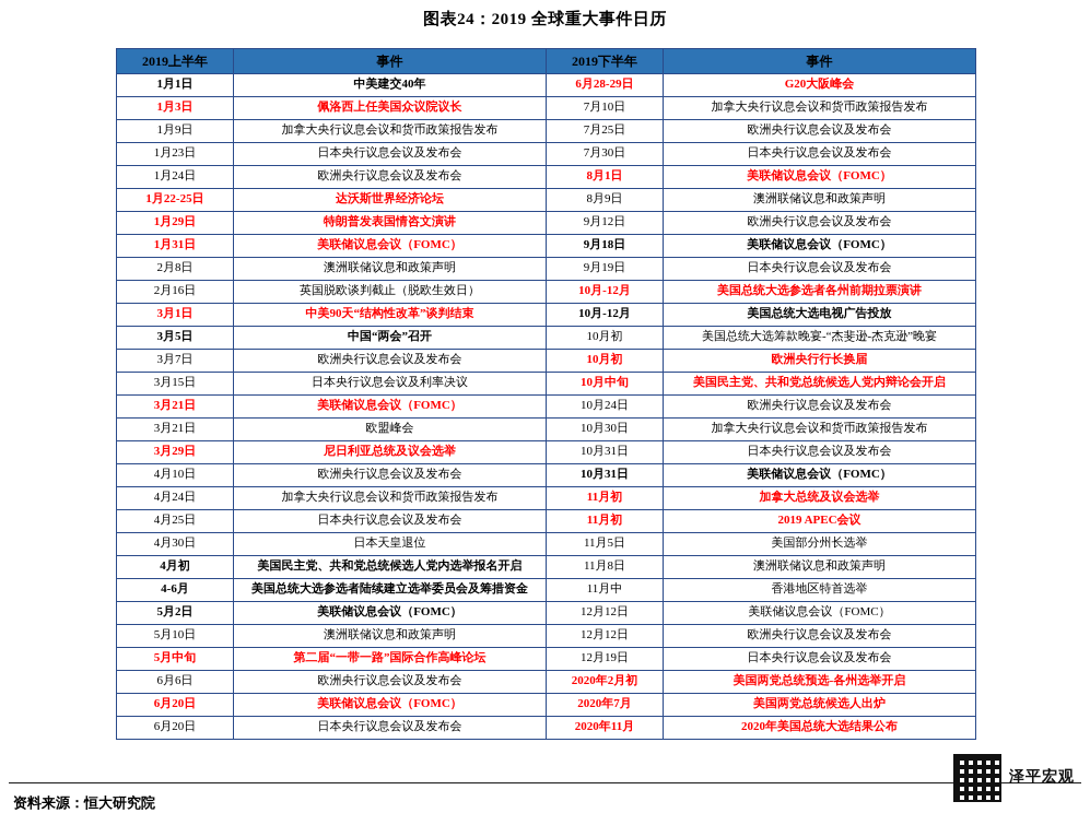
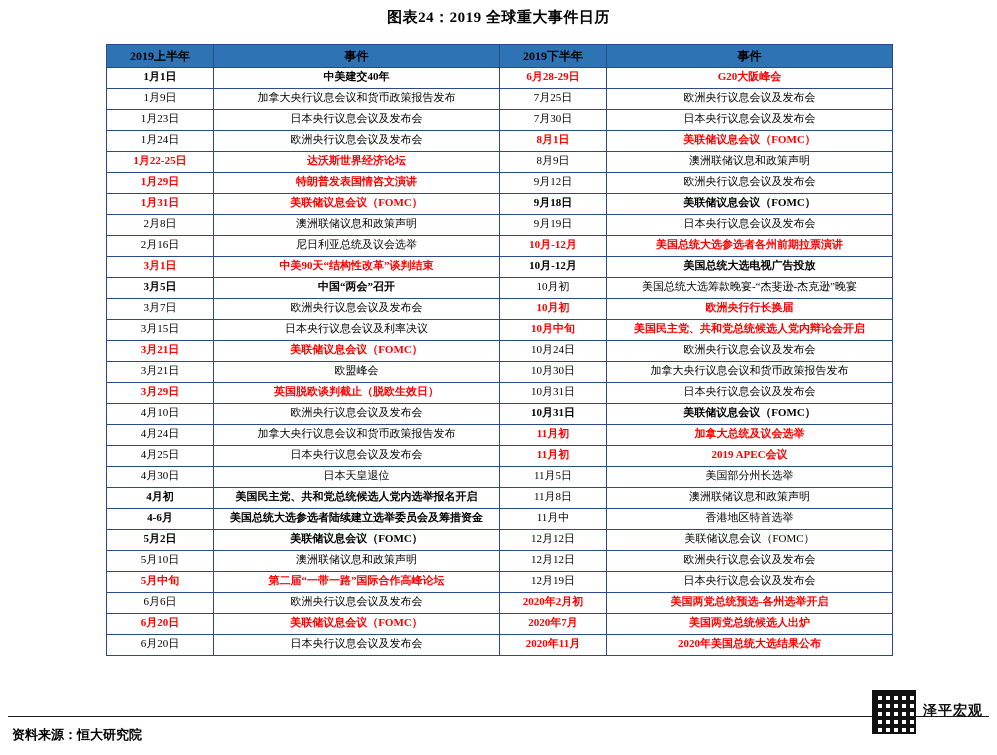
  图表24：2019 全球重大事件日历
  2019上半年	事件	2019下半年	事件
  1月1日	中美建交40年	6月28-29日	G20大阪峰会
- 1月3日	佩洛西上任美国众议院议长	7月10日	加拿大央行议息会议和货币政策报告发布
  1月9日	加拿大央行议息会议和货币政策报告发布	7月25日	欧洲央行议息会议及发布会
  1月23日	日本央行议息会议及发布会	7月30日	日本央行议息会议及发布会
  1月24日	欧洲央行议息会议及发布会	8月1日	美联储议息会议（FOMC）
  1月22-25日	达沃斯世界经济论坛	8月9日	澳洲联储议息和政策声明
  1月29日	特朗普发表国情咨文演讲	9月12日	欧洲央行议息会议及发布会
  1月31日	美联储议息会议（FOMC）	9月18日	美联储议息会议（FOMC）
  2月8日	澳洲联储议息和政策声明	9月19日	日本央行议息会议及发布会
- 2月16日	英国脱欧谈判截止（脱欧生效日）	10月-12月	美国总统大选参选者各州前期拉票演讲
+ 2月16日	尼日利亚总统及议会选举	10月-12月	美国总统大选参选者各州前期拉票演讲
  3月1日	中美90天“结构性改革”谈判结束	10月-12月	美国总统大选电视广告投放
  3月5日	中国“两会”召开	10月初	美国总统大选筹款晚宴-“杰斐逊-杰克逊”晚宴
  3月7日	欧洲央行议息会议及发布会	10月初	欧洲央行行长换届
  3月15日	日本央行议息会议及利率决议	10月中旬	美国民主党、共和党总统候选人党内辩论会开启
  3月21日	美联储议息会议（FOMC）	10月24日	欧洲央行议息会议及发布会
  3月21日	欧盟峰会	10月30日	加拿大央行议息会议和货币政策报告发布
- 3月29日	尼日利亚总统及议会选举	10月31日	日本央行议息会议及发布会
+ 3月29日	英国脱欧谈判截止（脱欧生效日）	10月31日	日本央行议息会议及发布会
  4月10日	欧洲央行议息会议及发布会	10月31日	美联储议息会议（FOMC）
  4月24日	加拿大央行议息会议和货币政策报告发布	11月初	加拿大总统及议会选举
  4月25日	日本央行议息会议及发布会	11月初	2019 APEC会议
  4月30日	日本天皇退位	11月5日	美国部分州长选举
  4月初	美国民主党、共和党总统候选人党内选举报名开启	11月8日	澳洲联储议息和政策声明
  4-6月	美国总统大选参选者陆续建立选举委员会及筹措资金	11月中	香港地区特首选举
  5月2日	美联储议息会议（FOMC）	12月12日	美联储议息会议（FOMC）
  5月10日	澳洲联储议息和政策声明	12月12日	欧洲央行议息会议及发布会
  5月中旬	第二届“一带一路”国际合作高峰论坛	12月19日	日本央行议息会议及发布会
  6月6日	欧洲央行议息会议及发布会	2020年2月初	美国两党总统预选-各州选举开启
  6月20日	美联储议息会议（FOMC）	2020年7月	美国两党总统候选人出炉
  6月20日	日本央行议息会议及发布会	2020年11月	2020年美国总统大选结果公布
  资料来源：恒大研究院
  泽平宏观
